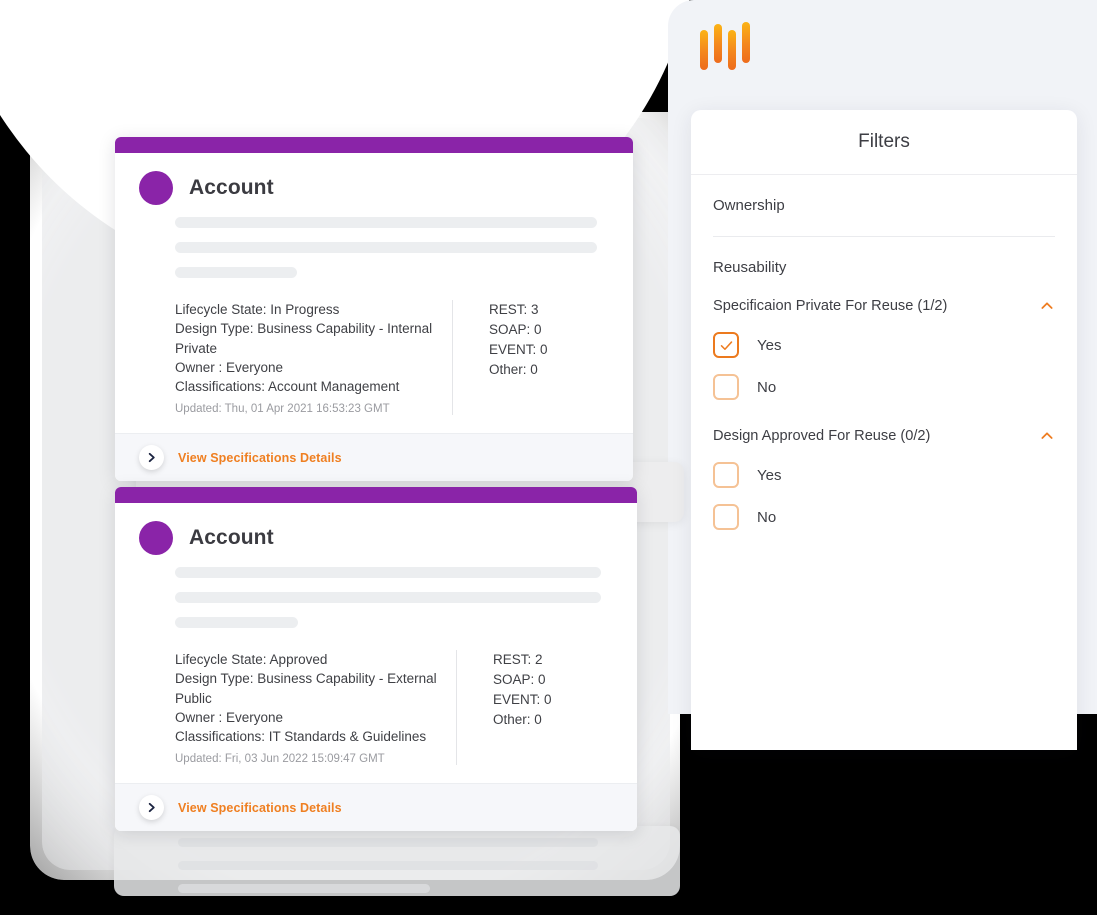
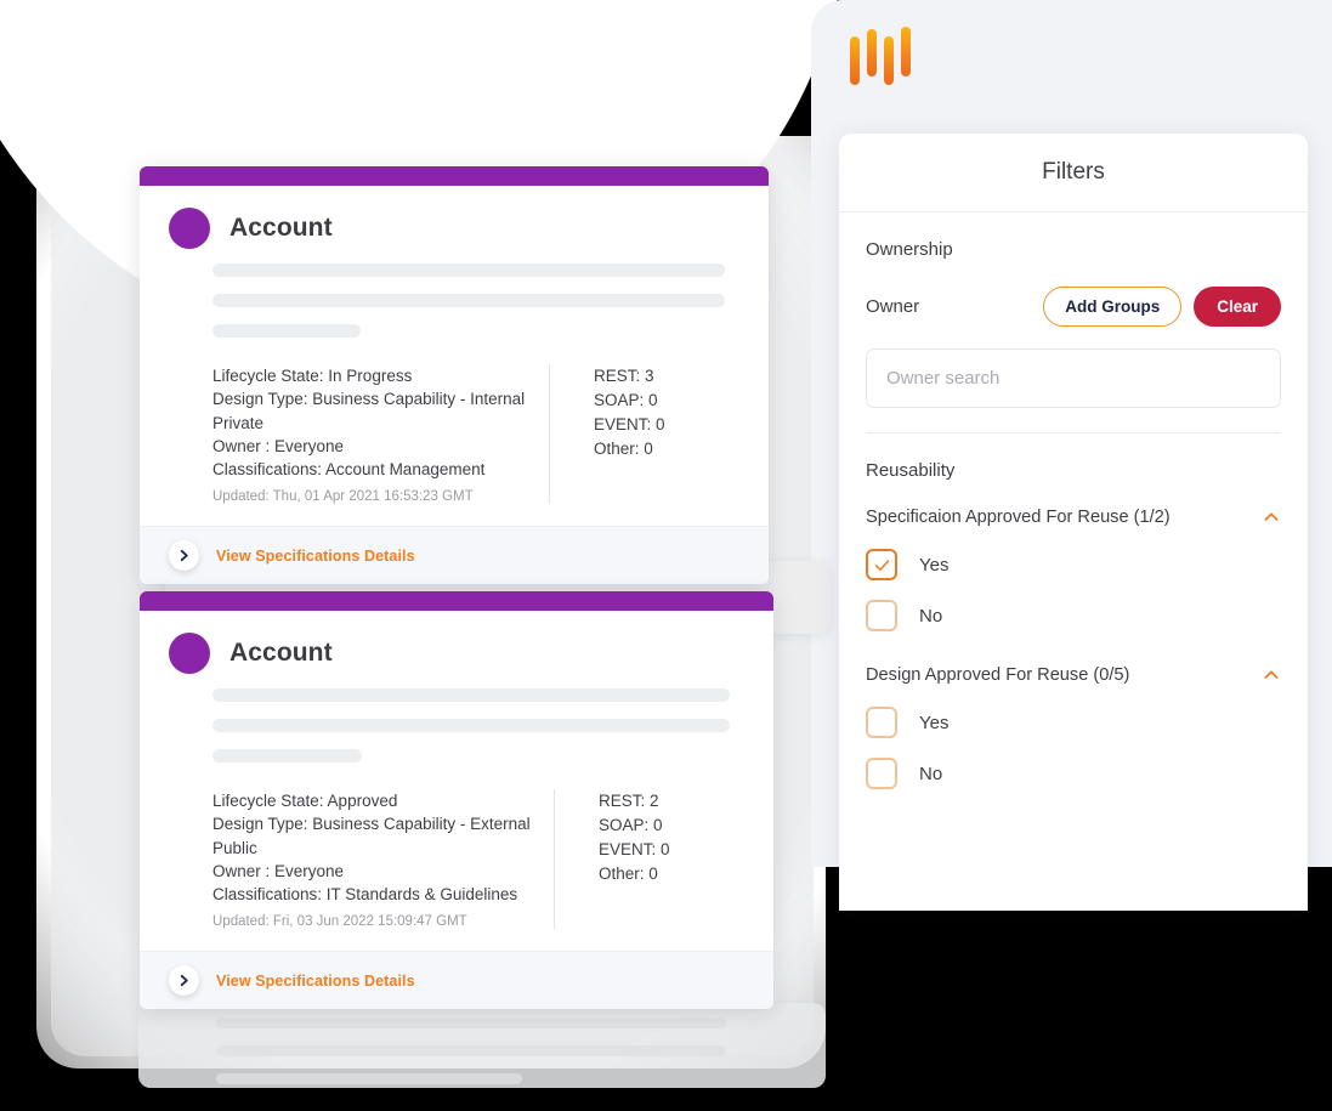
  Account
  Lifecycle State: In Progress
  Design Type: Business Capability - Internal Private
  Owner : Everyone
  Classifications: Account Management
  Updated: Thu, 01 Apr 2021 16:53:23 GMT
  REST: 3
  SOAP: 0
  EVENT: 0
  Other: 0
  View Specifications Details
  Account
  Lifecycle State: Approved
  Design Type: Business Capability - External Public
  Owner : Everyone
  Classifications: IT Standards & Guidelines
  Updated: Fri, 03 Jun 2022 15:09:47 GMT
  REST: 2
  SOAP: 0
  EVENT: 0
  Other: 0
  View Specifications Details
  Filters
  Ownership
+ Owner
+ Add Groups
+ Clear
+ Owner search
  Reusability
- Specificaion Private For Reuse (1/2)
+ Specificaion Approved For Reuse (1/2)
  Yes
  No
- Design Approved For Reuse (0/2)
+ Design Approved For Reuse (0/5)
  Yes
  No
